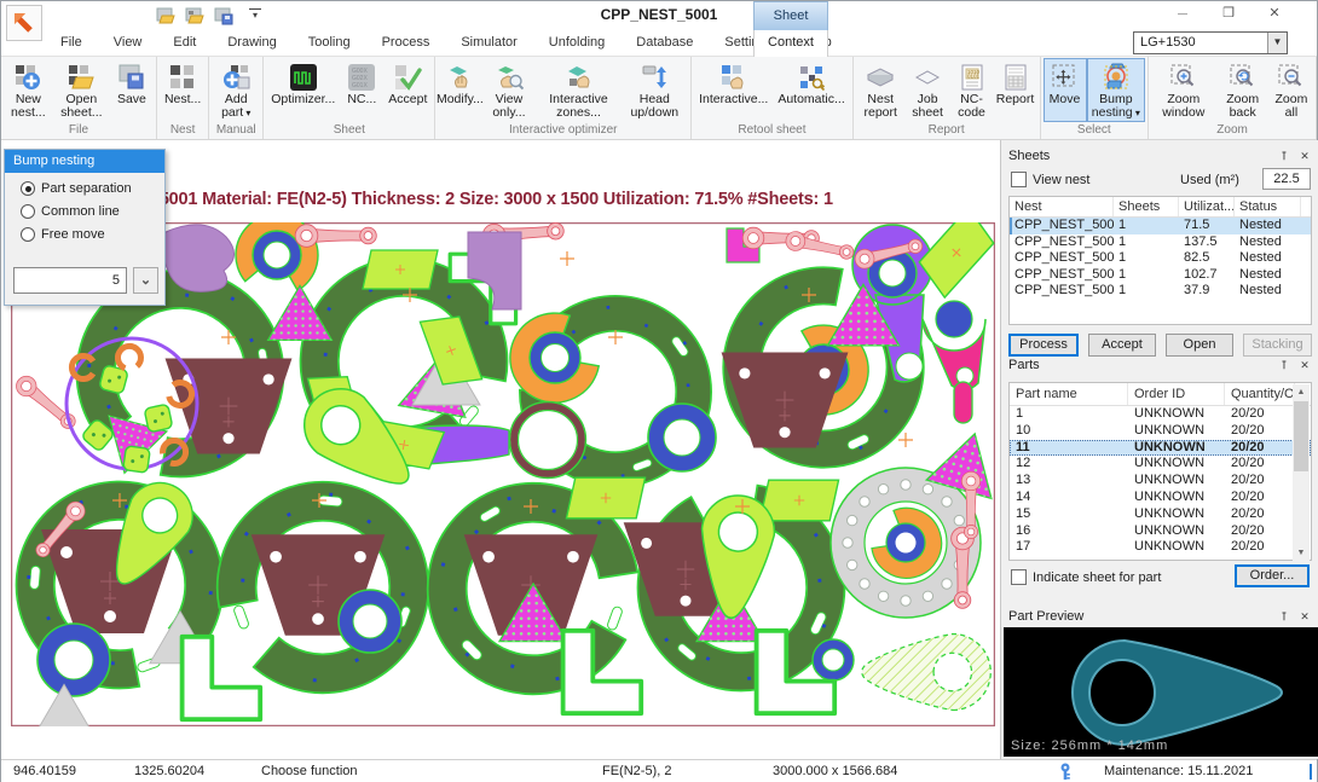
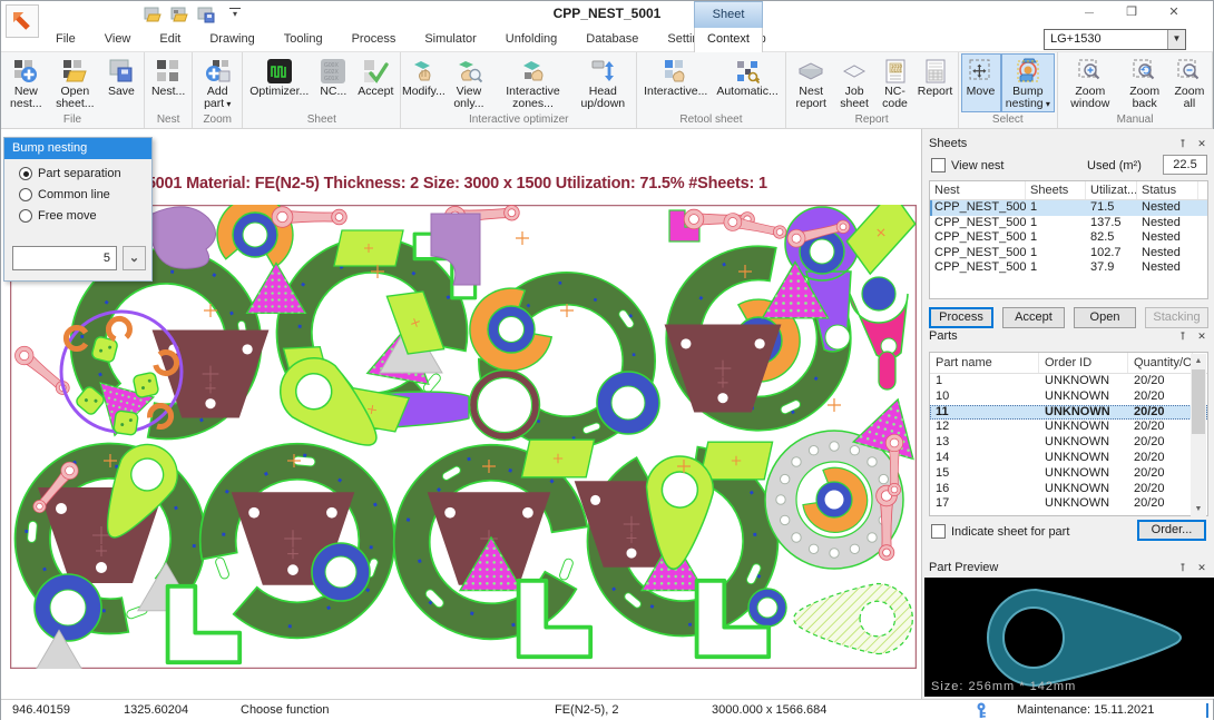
  CPP_NEST_5001
  File
  View
  Edit
  Drawing
  Tooling
  Process
  Simulator
  Unfolding
  Database
  Sheet
  Context
  LG+1530
  New nest...
  Open sheet...
  Save
  File
  Nest...
  Nest
  Add part
- Manual
+ Zoom
  Optimizer...
  NC...
  Accept
  Sheet
  Modify...
  View only...
  Interactive zones...
  Head up/down
  Interactive optimizer
  Interactive...
  Automatic...
  Retool sheet
  Nest report
  Job sheet
  NC-code
  Report
  Report
  Move
  Bump nesting
  Select
  Zoom window
  Zoom back
  Zoom all
- Zoom
+ Manual
  001 Material: FE(N2-5) Thickness: 2 Size: 3000 x 1500 Utilization: 71.5% #Sheets: 1
  Bump nesting
  Part separation
  Common line
  Free move
  5
  Sheets
  View nest
  Used (m²)
  22.5
  Nest
  Sheets
  Utilizat...
  Status
  CPP_NEST_500
  1
  71.5
  Nested
  CPP_NEST_500
  1
  137.5
  Nested
  CPP_NEST_500
  1
  82.5
  Nested
  CPP_NEST_500
  1
  102.7
  Nested
  CPP_NEST_500
  1
  37.9
  Nested
  Process
  Accept
  Open
  Stacking
  Parts
  Part name
  Order ID
  1
  UNKNOWN
  20/20
  10
  UNKNOWN
  20/20
  11
  UNKNOWN
  20/20
  12
  UNKNOWN
  20/20
  13
  UNKNOWN
  20/20
  14
  UNKNOWN
  20/20
  15
  UNKNOWN
  20/20
  16
  UNKNOWN
  20/20
  17
  UNKNOWN
  20/20
  Indicate sheet for part
  Order...
  Part Preview
  Size: 256mm * 142mm
  946.40159
  1325.60204
  Choose function
  FE(N2-5), 2
  3000.000 x 1566.684
  Maintenance: 15.11.2021
